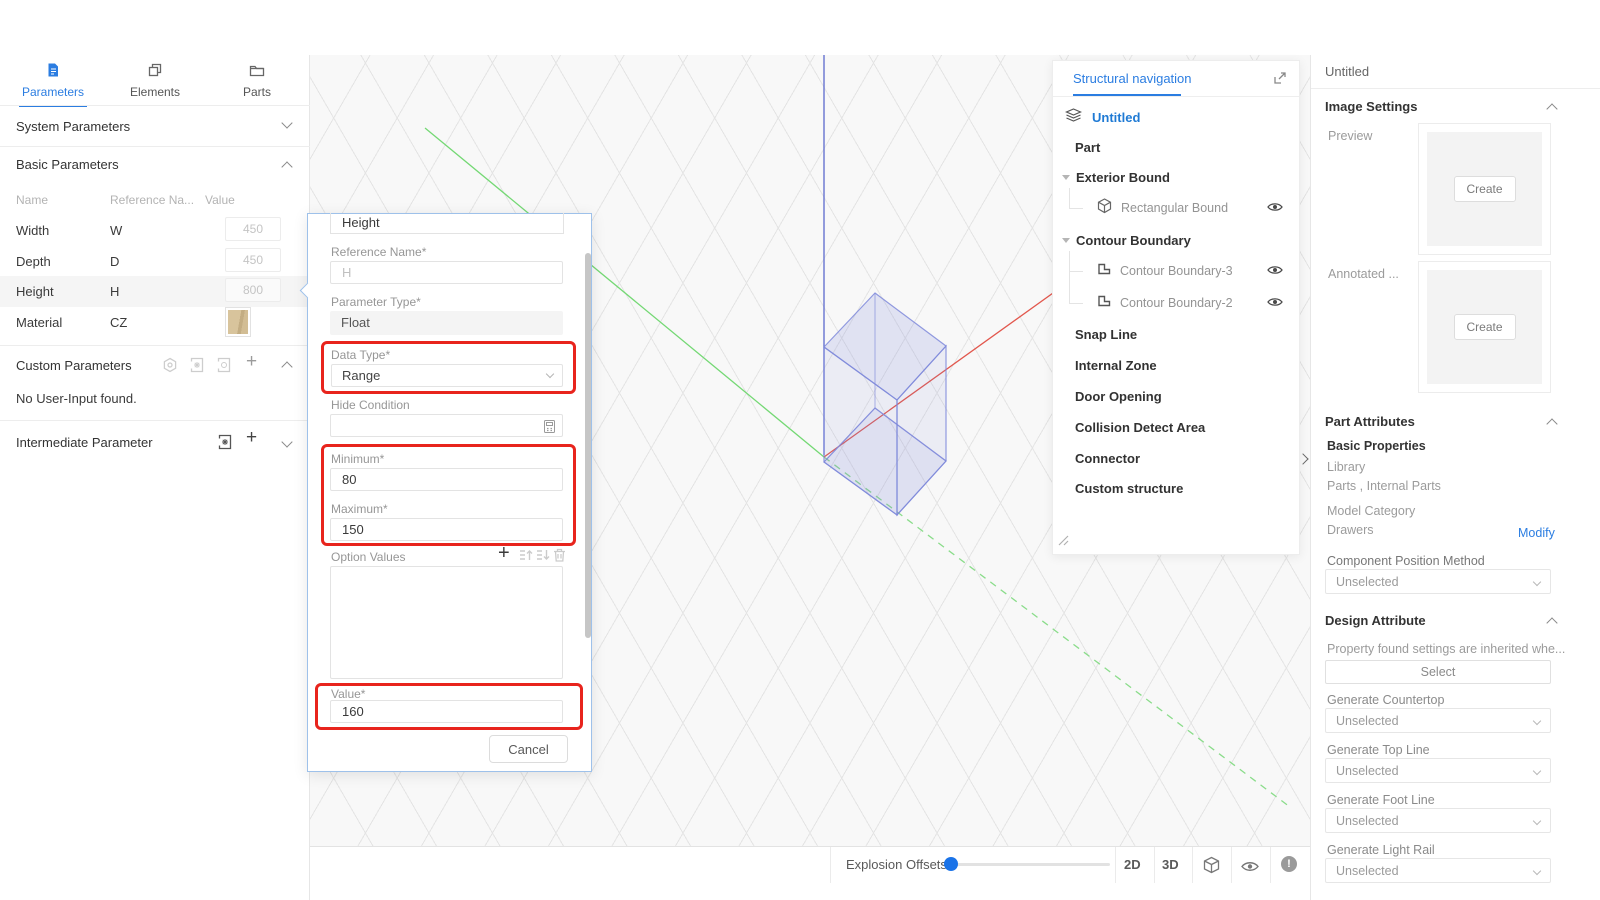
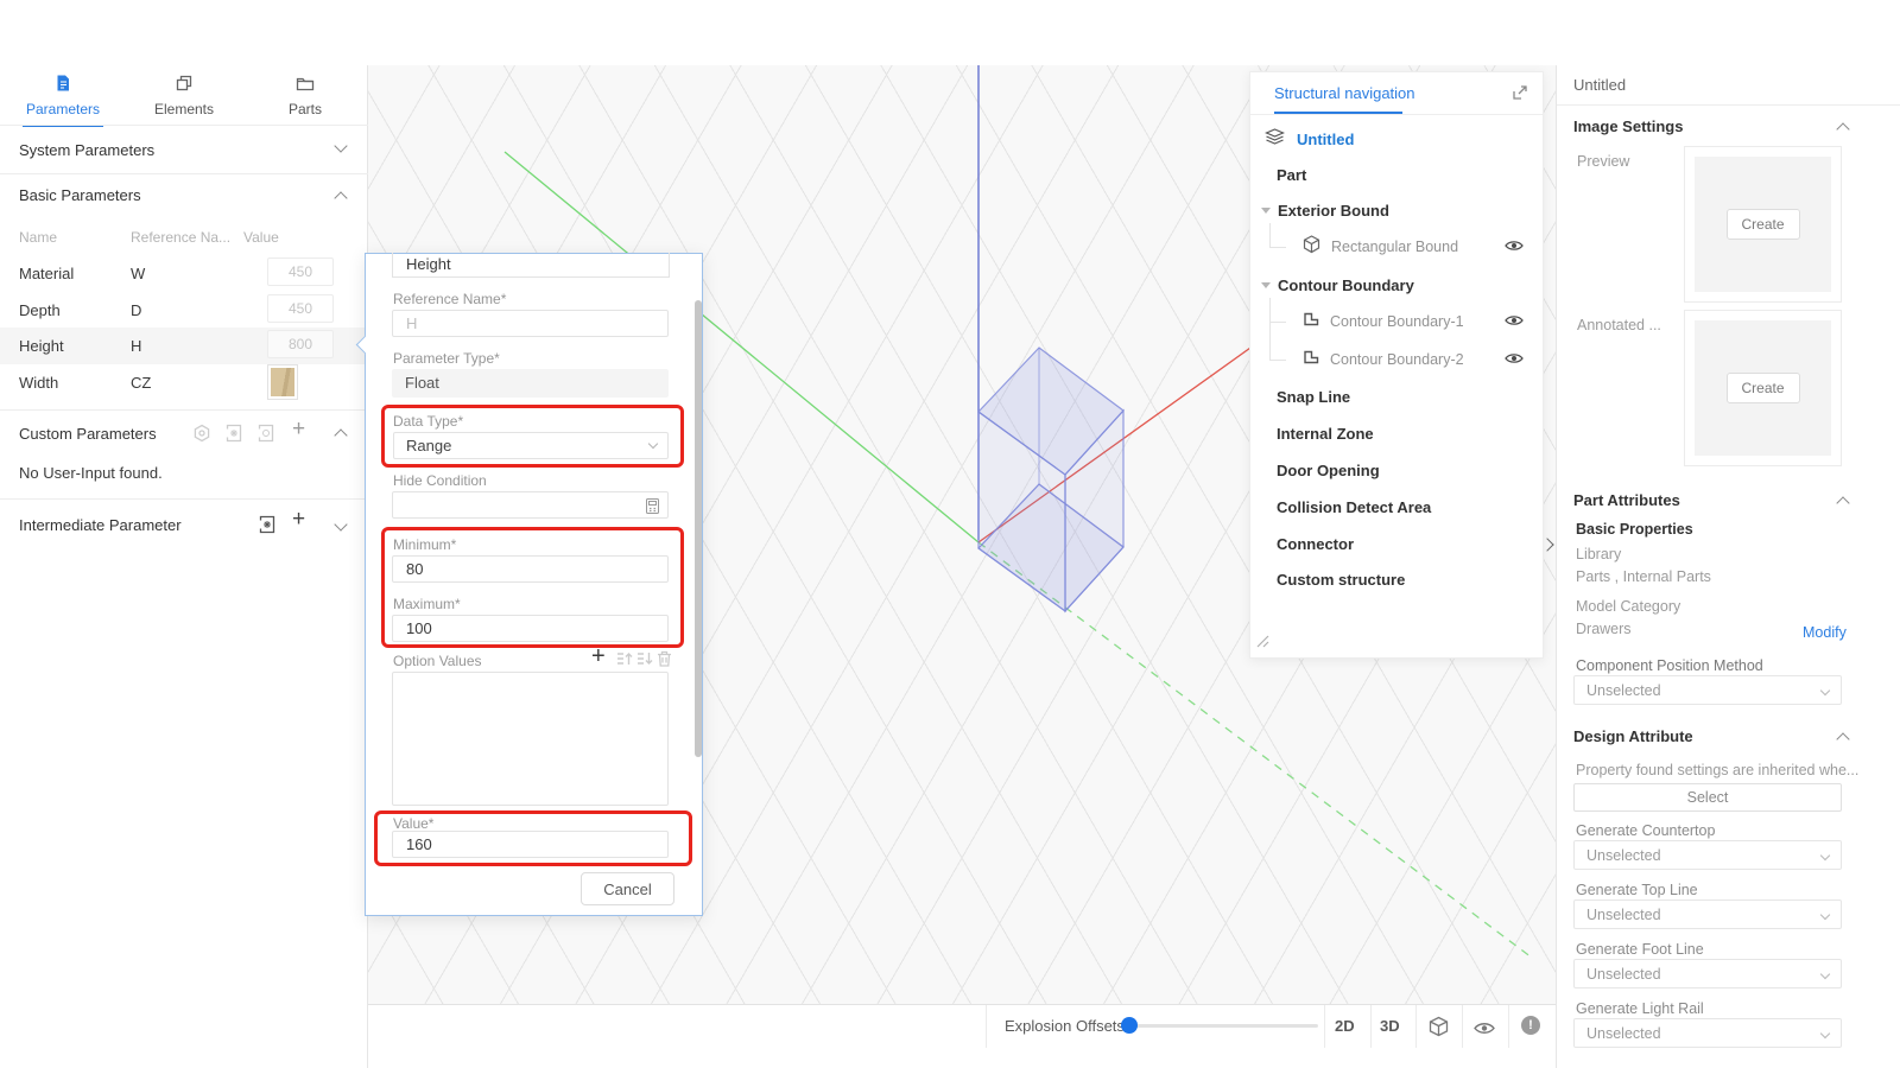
  Parameters
  Elements
  Parts
  System Parameters
  Basic Parameters
  Name
  Reference Na...
  Value
- Width
+ Material
  W
  450
  Depth
  D
  450
  Height
  H
  800
- Material
+ Width
  CZ
  Custom Parameters
  +
  No User-Input found.
  Intermediate Parameter
  +
  Explosion Offset
  2D
  3D
  !
  Height
  Reference Name*
  H
  Parameter Type*
  Float
  Data Type*
  Range
  Hide Condition
  Minimum*
  80
  Maximum*
- 150
+ 100
  Option Values
  +
  Value*
  160
  Cancel
  Structural navigation
  Untitled
  Part
  Exterior Bound
  Rectangular Bound
  Contour Boundary
- Contour Boundary-3
+ Contour Boundary-1
  Contour Boundary-2
  Snap Line
  Internal Zone
  Door Opening
  Collision Detect Area
  Connector
  Custom structure
  Untitled
  Image Settings
  Preview
  Create
  Annotated ...
  Create
  Part Attributes
  Basic Properties
  Library
  Parts , Internal Parts
  Model Category
  Drawers
  Modify
  Component Position Method
  Unselected
  Design Attribute
  Property found settings are inherited whe...
  Select
  Generate Countertop
  Unselected
  Generate Top Line
  Unselected
  Generate Foot Line
  Unselected
  Generate Light Rail
  Unselected
